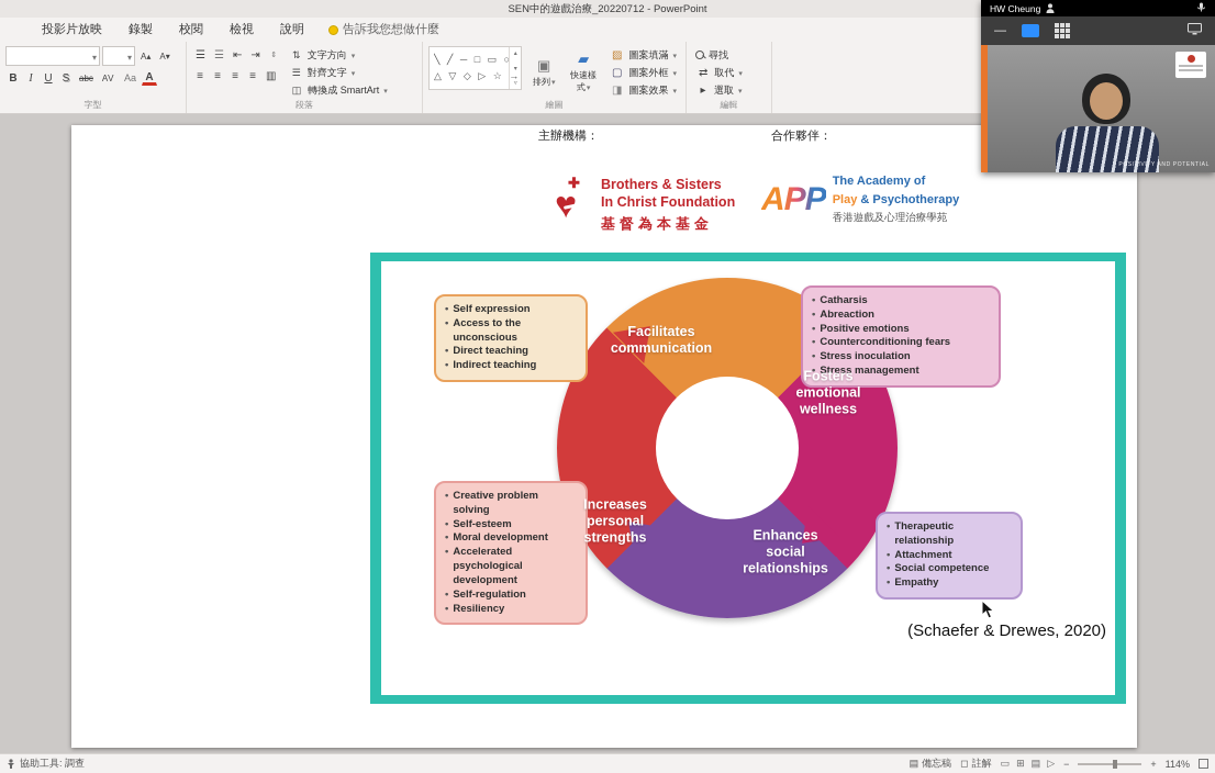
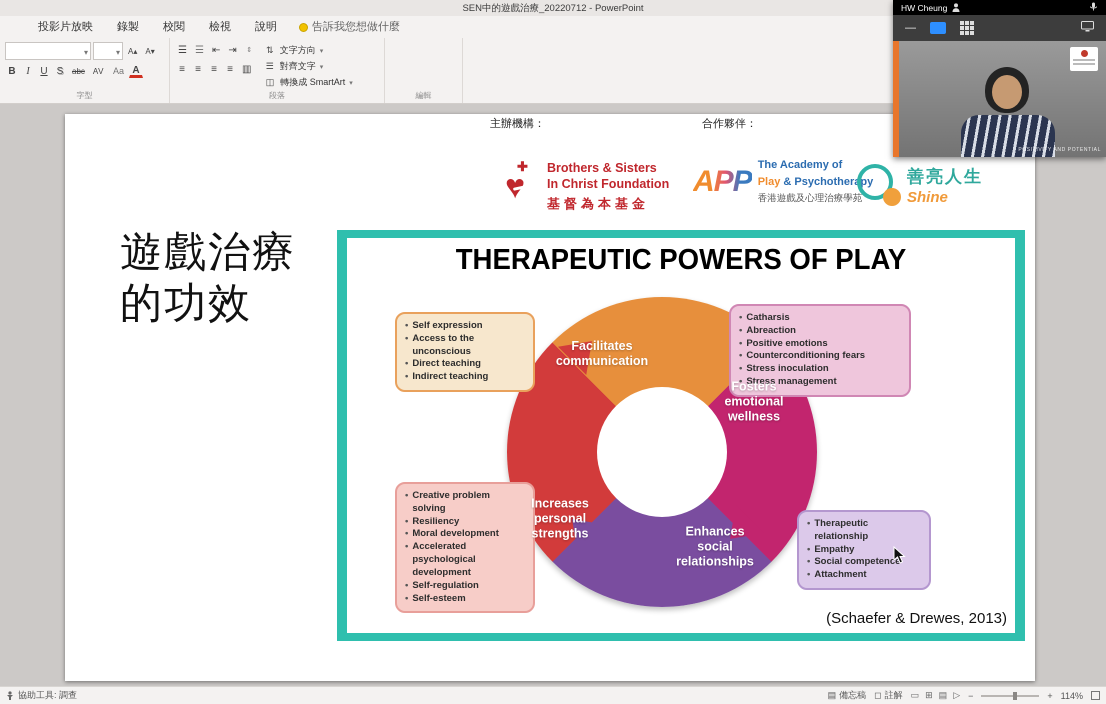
  SEN中的遊戲治療_20220712 - PowerPoint
  投影片放映
  錄製
  校閱
  檢視
  說明
  告訴我您想做什麼
  字型
  文字方向
  對齊文字
  轉換成 SmartArt
  段落
- 排列
- 快速樣式
- 圖案填滿
- 圖案外框
- 圖案效果
- 繪圖
- 尋找
- 取代
- 選取
  編輯
  主辦機構：
  合作夥伴：
  ✚
  Brothers & Sisters
  In Christ Foundation
  基督為本基金
  APP
  The Academy of
  Play & Psychotherapy
  香港遊戲及心理治療學苑
+ 善亮人生
+ Shine
+ 遊戲治療
+ 的功效
+ THERAPEUTIC POWERS OF PLAY
  Facilitates
  communication
  Fosters
  emotional
  wellness
  Increases
  personal
  strengths
  Enhances
  social
  relationships
  •
  Self expression
  •
  Access to the unconscious
  •
  Direct teaching
  •
  Indirect teaching
  •
  Catharsis
  •
  Abreaction
  •
  Positive emotions
  •
  Counterconditioning fears
  •
  Stress inoculation
  •
  Stress management
  •
  Creative problem solving
  •
- Self-esteem
+ Resiliency
  •
  Moral development
  •
  Accelerated psychological development
  •
  Self-regulation
  •
- Resiliency
+ Self-esteem
  •
  Therapeutic relationship
  •
- Attachment
+ Empathy
  •
  Social competence
  •
- Empathy
+ Attachment
- (Schaefer & Drewes, 2020)
+ (Schaefer & Drewes, 2013)
  協助工具: 調查
  備忘稿
  註解
  ▭
  ⊞
  ▤
  ▷
  −
  +
  114%
  HW Cheung
  —
